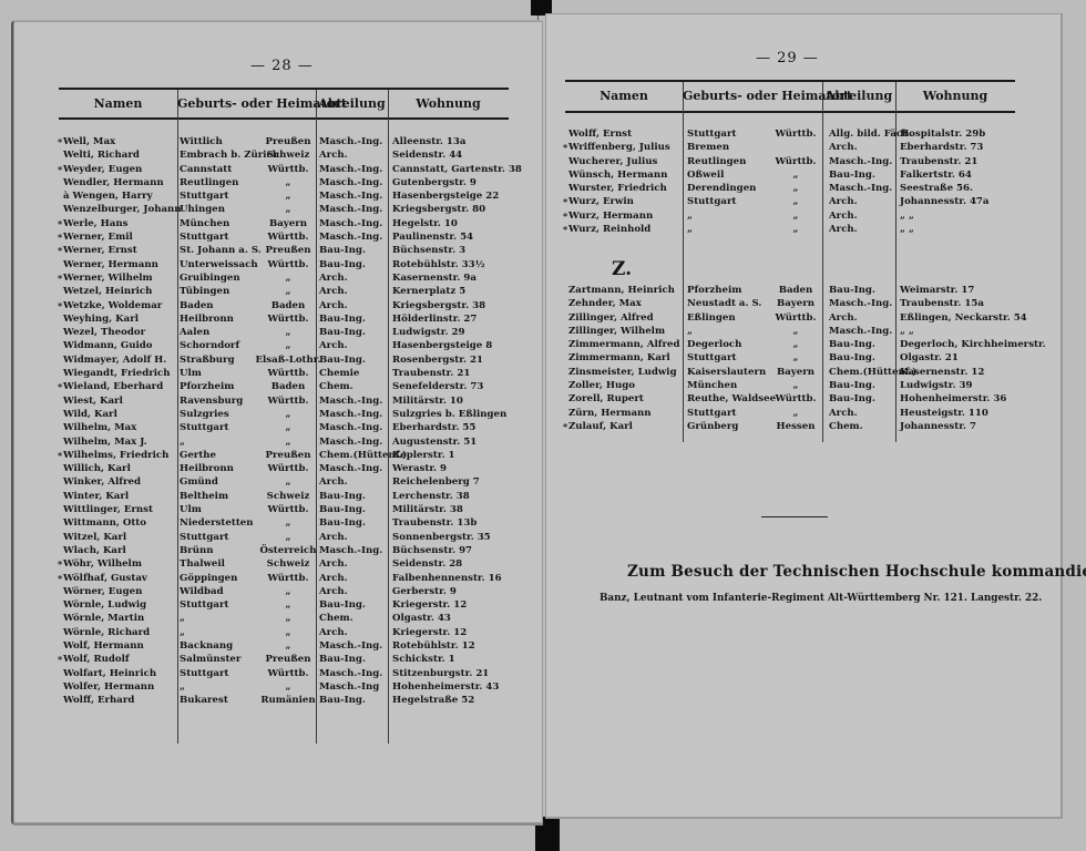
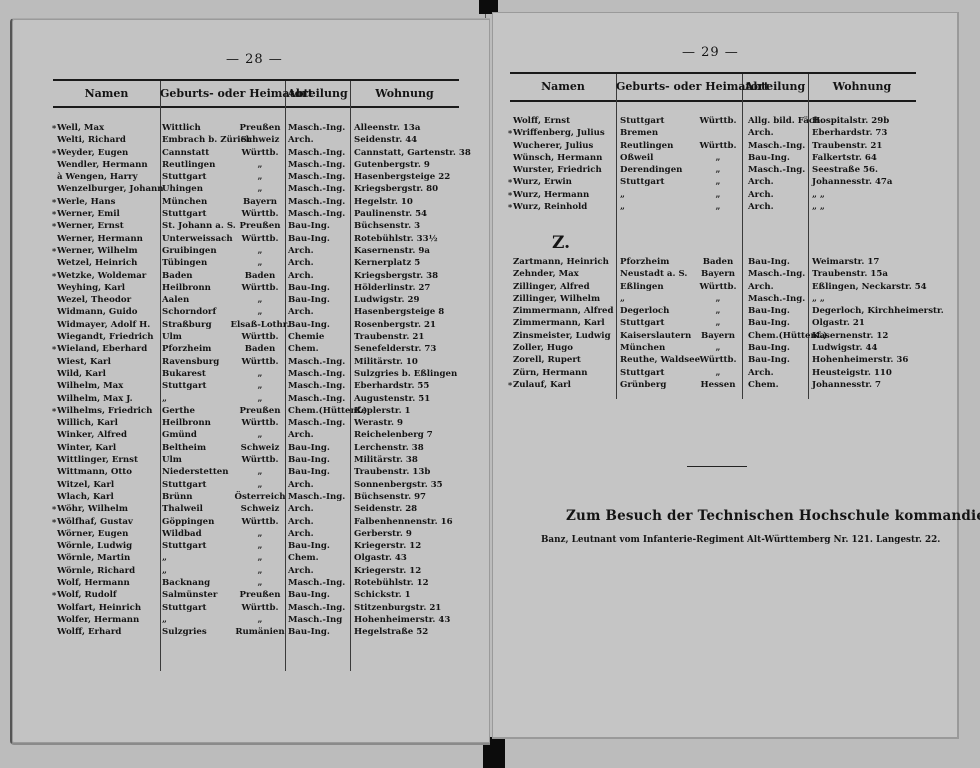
  — 28 —
  Namen
  Geburts- oder Heim
  Abteilung
  Wohnung
  *
  Well, Max
  Wittlich
  Preußen
  Masch.-Ing.
  Alleenstr. 13a
  Welti, Richard
  Embrach b. Zürich
  Schweiz
  Arch.
  Seidenstr. 44
  *
  Weyder, Eugen
  Cannstatt
  Württb.
  Masch.-Ing.
  Cannstatt, Gartenstr. 38
  Wendler, Hermann
  Reutlingen
  „
  Masch.-Ing.
  Gutenbergstr. 9
  à Wengen, Harry
  Stuttgart
  „
  Masch.-Ing.
  Hasenbergsteige 22
  Wenzelburger, Johann
  Uhingen
  „
  Masch.-Ing.
  Kriegsbergstr. 80
  *
  Werle, Hans
  München
  Bayern
  Masch.-Ing.
  Hegelstr. 10
  *
  Werner, Emil
  Stuttgart
  Württb.
  Masch.-Ing.
  Paulinenstr. 54
  *
  Werner, Ernst
  St. Johann a. S.
  Preußen
  Bau-Ing.
  Büchsenstr. 3
  Werner, Hermann
  Unterweissach
  Württb.
  Bau-Ing.
  Rotebühlstr. 33½
  *
  Werner, Wilhelm
  Gruibingen
  „
  Arch.
  Kasernenstr. 9a
  Wetzel, Heinrich
  Tübingen
  „
  Arch.
  Kernerplatz 5
  *
  Wetzke, Woldemar
  Baden
  Baden
  Arch.
  Kriegsbergstr. 38
  Weyhing, Karl
  Heilbronn
  Württb.
  Bau-Ing.
  Hölderlinstr. 27
  Wezel, Theodor
  Aalen
  „
  Bau-Ing.
  Ludwigstr. 29
  Widmann, Guido
  Schorndorf
  „
  Arch.
  Hasenbergsteige 8
  Widmayer, Adolf H.
  Straßburg
  Elsaß-Lothr.
  Bau-Ing.
  Rosenbergstr. 21
  Wiegandt, Friedrich
  Ulm
  Württb.
  Chemie
  Traubenstr. 21
  *
  Wieland, Eberhard
  Pforzheim
  Baden
  Chem.
  Senefelderstr. 73
  Wiest, Karl
  Ravensburg
  Württb.
  Masch.-Ing.
  Militärstr. 10
  Wild, Karl
- Sulzgries
+ Bukarest
  „
  Masch.-Ing.
  Sulzgries b. Eßlingen
  Wilhelm, Max
  Stuttgart
  „
  Masch.-Ing.
  Eberhardstr. 55
  Wilhelm, Max J.
  „
  „
  Masch.-Ing.
  Augustenstr. 51
  *
  Wilhelms, Friedrich
  Gerthe
  Preußen
  Chem.(Hüttenf.)
  Keplerstr. 1
  Willich, Karl
  Heilbronn
  Württb.
  Masch.-Ing.
  Werastr. 9
  Winker, Alfred
  Gmünd
  „
  Arch.
  Reichelenberg 7
  Winter, Karl
  Beltheim
  Schweiz
  Bau-Ing.
  Lerchenstr. 38
  Wittlinger, Ernst
  Ulm
  Württb.
  Bau-Ing.
  Militärstr. 38
  Wittmann, Otto
  Niederstetten
  „
  Bau-Ing.
  Traubenstr. 13b
  Witzel, Karl
  Stuttgart
  „
  Arch.
  Sonnenbergstr. 35
  Wlach, Karl
  Brünn
  Österreich
  Masch.-Ing.
  Büchsenstr. 97
  *
  Wöhr, Wilhelm
  Thalweil
  Schweiz
  Arch.
  Seidenstr. 28
  *
  Wölfhaf, Gustav
  Göppingen
  Württb.
  Arch.
  Falbenhennenstr. 16
  Wörner, Eugen
  Wildbad
  „
  Arch.
  Gerberstr. 9
  Wörnle, Ludwig
  Stuttgart
  „
  Bau-Ing.
  Kriegerstr. 12
  Wörnle, Martin
  „
  „
  Chem.
  Olgastr. 43
  Wörnle, Richard
  „
  „
  Arch.
  Kriegerstr. 12
  Wolf, Hermann
  Backnang
  „
  Masch.-Ing.
  Rotebühlstr. 12
  *
  Wolf, Rudolf
  Salmünster
  Preußen
  Bau-Ing.
  Schickstr. 1
  Wolfart, Heinrich
  Stuttgart
  Württb.
  Masch.-Ing.
  Stitzenburgstr. 21
  Wolfer, Hermann
  „
  „
  Masch.-Ing
  Hohenheimerstr. 43
  Wolff, Erhard
- Bukarest
+ Sulzgries
  Rumänien
  Bau-Ing.
  Hegelstraße 52
  — 29 —
  Namen
  Geburts- oder Heima
  Abteilung
  Wohnung
  Wolff, Ernst
  Stuttgart
  Württb.
  Allg. bild. Fäch.
  Hospitalstr. 29b
  *
  Wriffenberg, Julius
  Bremen
  Arch.
  Eberhardstr. 73
  Wucherer, Julius
  Reutlingen
  Württb.
  Masch.-Ing.
  Traubenstr. 21
  Wünsch, Hermann
  Oßweil
  „
  Bau-Ing.
  Falkertstr. 64
  Wurster, Friedrich
  Derendingen
  „
  Masch.-Ing.
  Seestraße 56.
  *
  Wurz, Erwin
  Stuttgart
  „
  Arch.
  Johannesstr. 47a
  *
  Wurz, Hermann
  „
  „
  Arch.
  „ „
  *
  Wurz, Reinhold
  „
  „
  Arch.
  „ „
  Z.
  Zartmann, Heinrich
  Pforzheim
  Baden
  Bau-Ing.
  Weimarstr. 17
  Zehnder, Max
  Neustadt a. S.
  Bayern
  Masch.-Ing.
  Traubenstr. 15a
  Zillinger, Alfred
  Eßlingen
  Württb.
  Arch.
  Eßlingen, Neckarstr. 54
  Zillinger, Wilhelm
  „
  „
  Masch.-Ing.
  „ „
  Zimmermann, Alfred
  Degerloch
  „
  Bau-Ing.
  Degerloch, Kirchheimerstr.
  Zimmermann, Karl
  Stuttgart
  „
  Bau-Ing.
  Olgastr. 21
  Zinsmeister, Ludwig
  Kaiserslautern
  Bayern
  Chem.(Hüttenf.)
  Kasernenstr. 12
  Zoller, Hugo
  München
  „
  Bau-Ing.
- Ludwigstr. 39
+ Ludwigstr. 44
  Zorell, Rupert
  Reuthe, Waldsee
  Württb.
  Bau-Ing.
  Hohenheimerstr. 36
  Zürn, Hermann
  Stuttgart
  „
  Arch.
  Heusteigstr. 110
  *
  Zulauf, Karl
  Grünberg
  Hessen
  Chem.
  Johannesstr. 7
  Zum Besuch der Technischen Hochschule kommandi
  Banz, Leutnant vom Infanterie-Regiment Alt-Württemberg Nr. 121. Langestr. 22.
